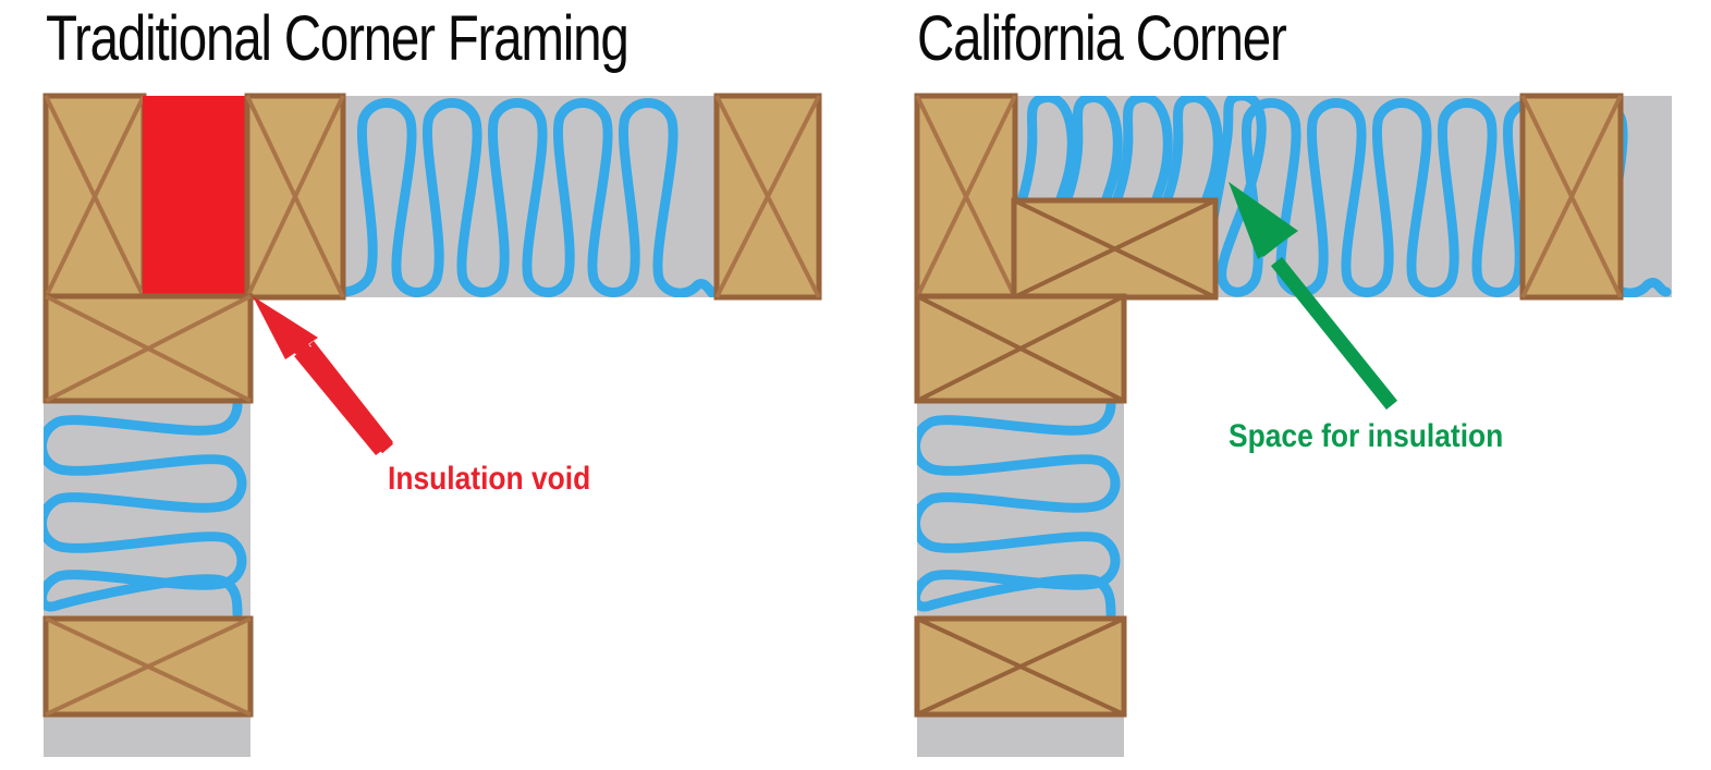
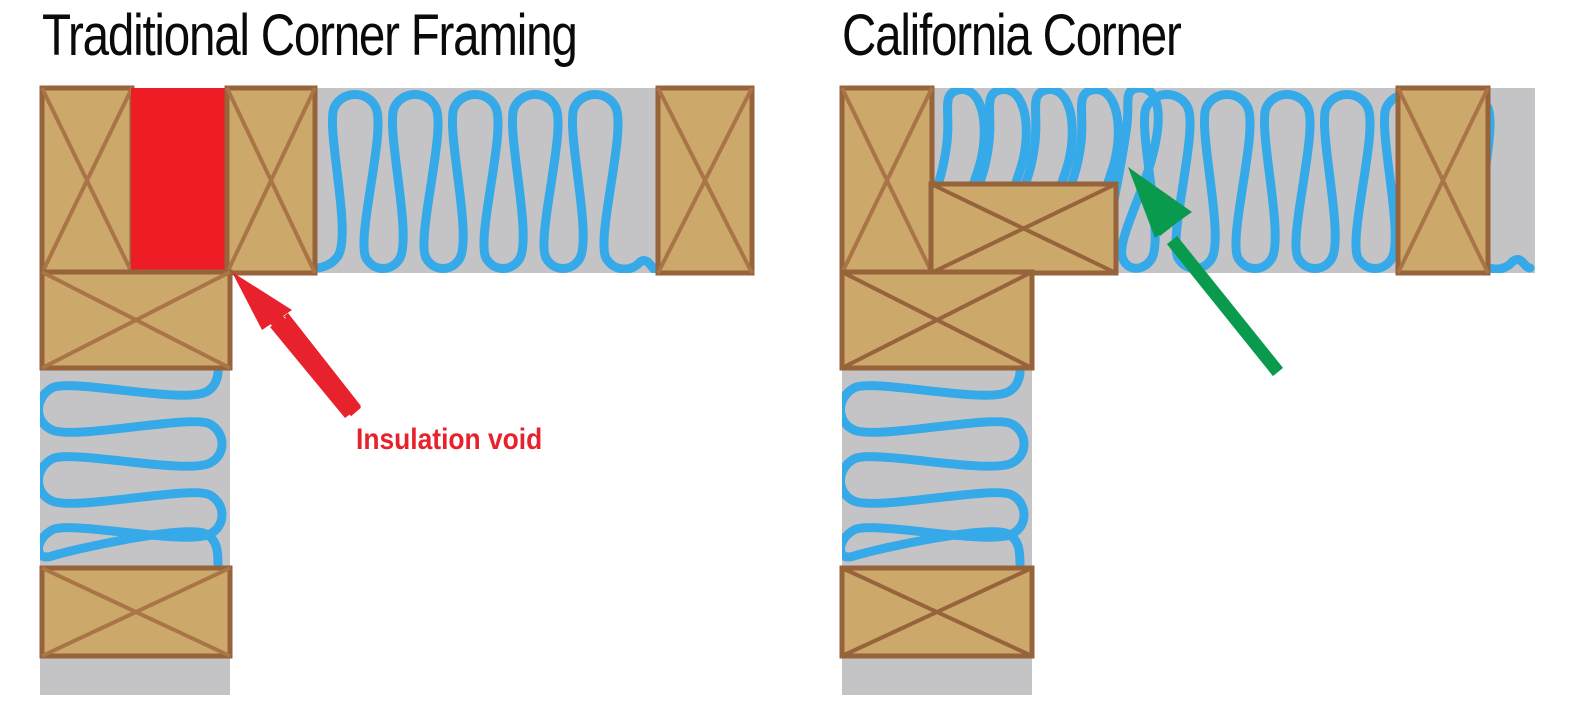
  Traditional Corner Framing
  Insulation void
  California Corner
- Space for insulation
